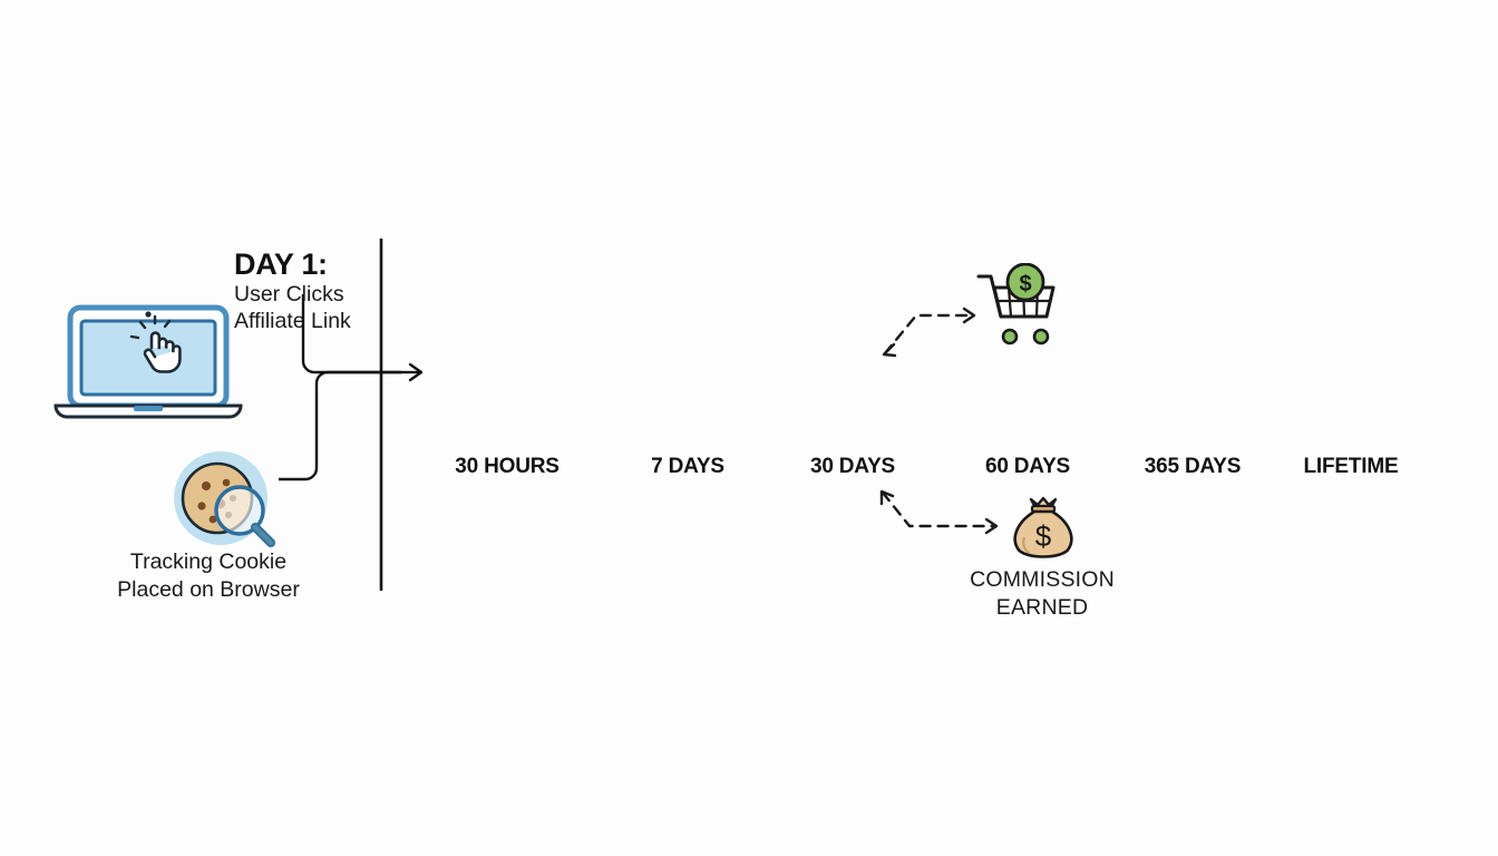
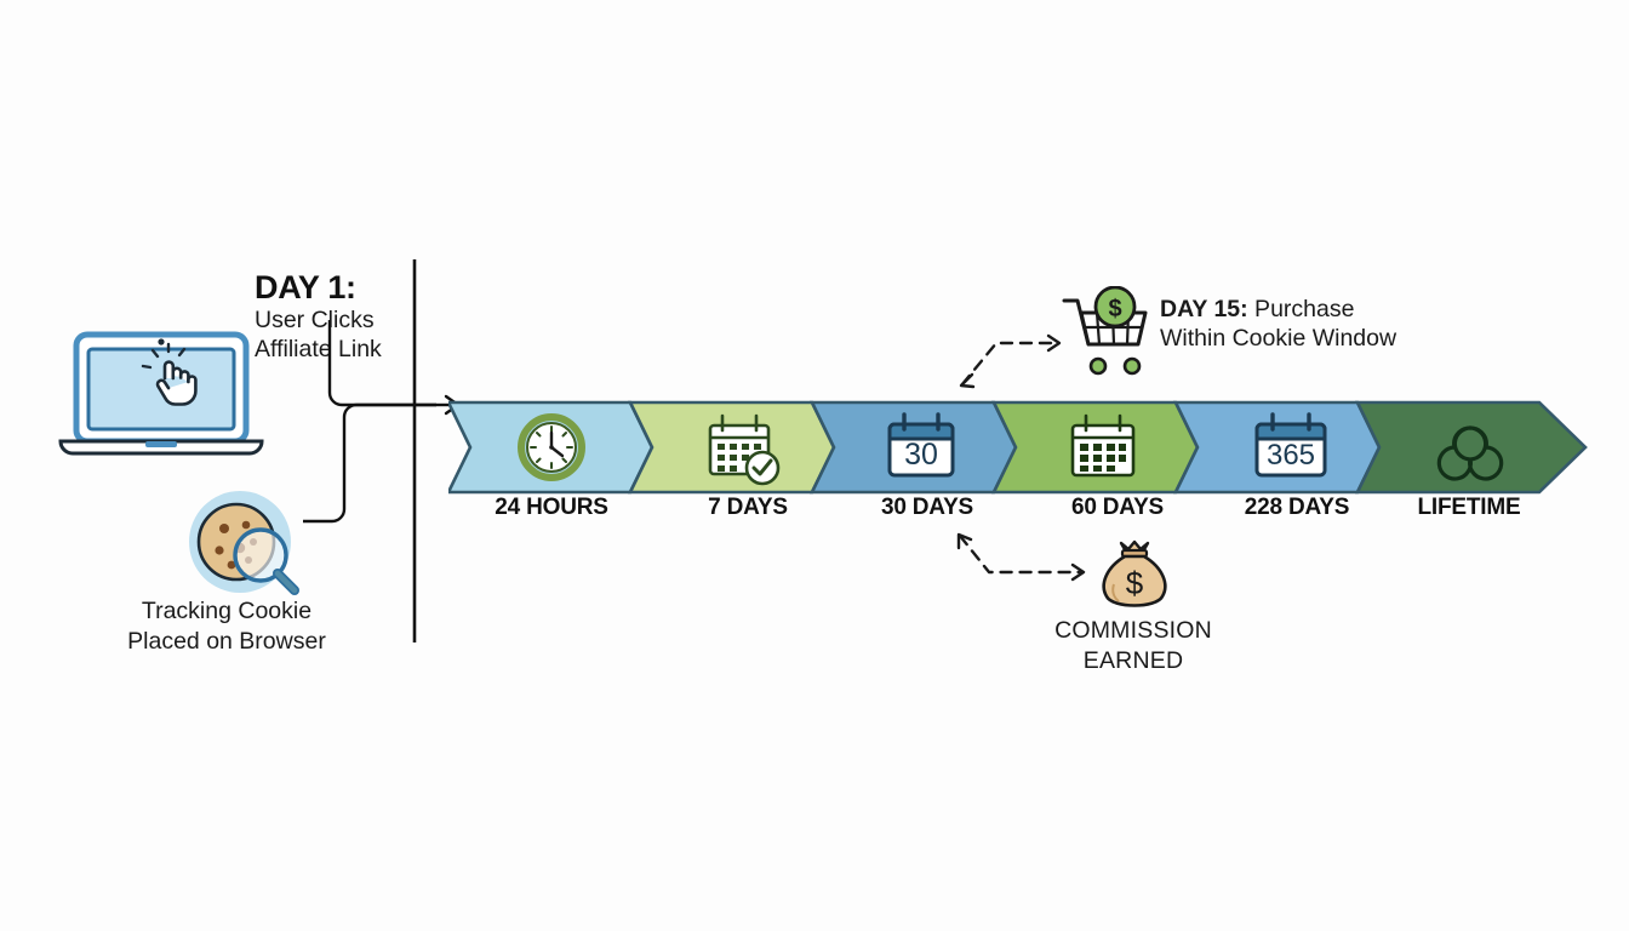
  DAY 1:
  User Cicks
  Affiliate Link
  Tracking Cookie
  Placed on Browser
+ 30
+ 365
- 30 HOURS
+ 24 HOURS
  7 DAYS
  30 DAYS
  60 DAYS
- 365 DAYS
+ 228 DAYS
  LIFETIME
  $
+ DAY 15: Purchase
+ Within Cookie Window
  $
  COMMISSION
  EARNED
